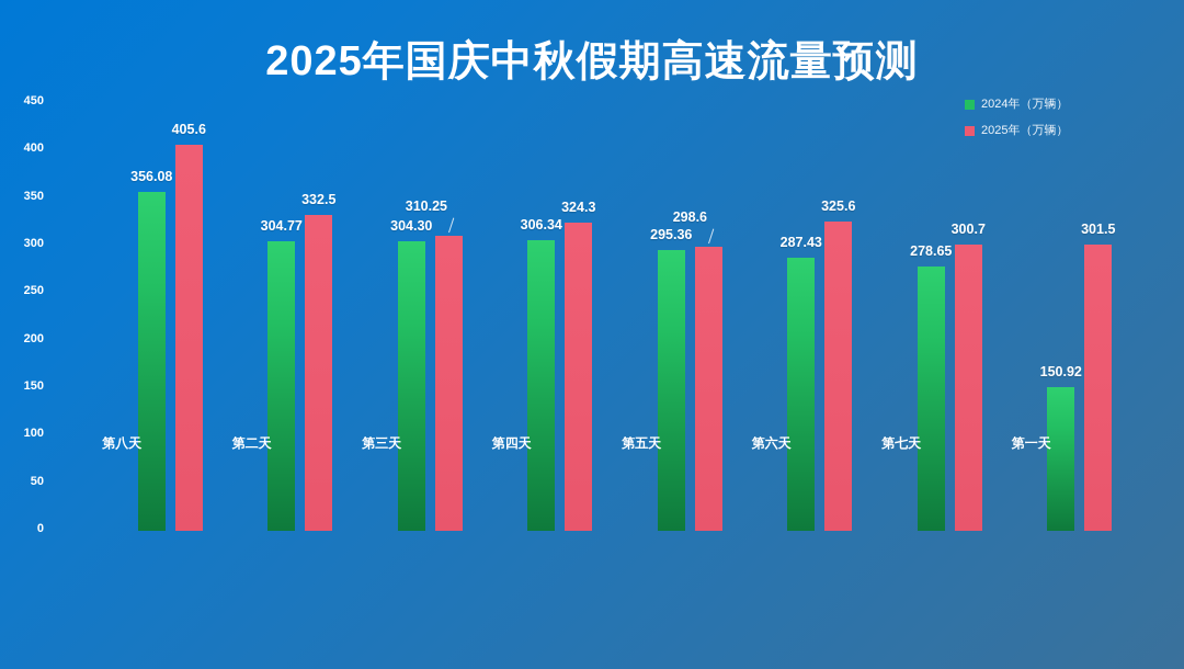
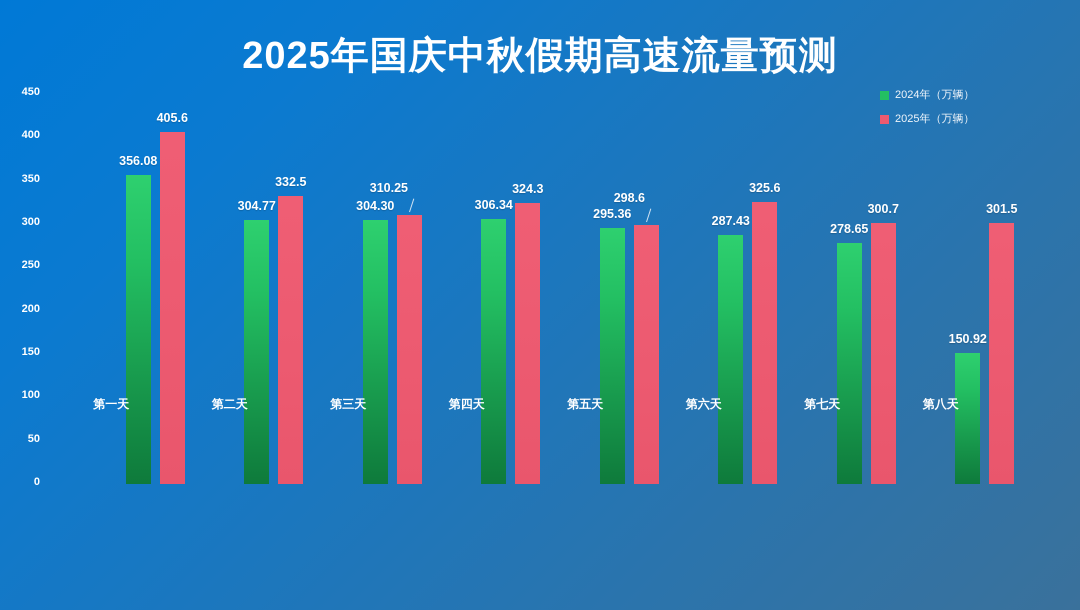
  2025年国庆中秋假期高速流量预测
  2024年（万辆）
  2025年（万辆）
  450
  400
  350
  300
  250
  200
  150
  100
  50
  0
  356.08
  405.6
  304.77
  332.5
  304.30
  310.25
  306.34
  324.3
  295.36
  298.6
  287.43
  325.6
  278.65
  300.7
  150.92
  301.5
- 第八天
+ 第一天
  第二天
  第三天
  第四天
  第五天
  第六天
  第七天
- 第一天
+ 第八天
